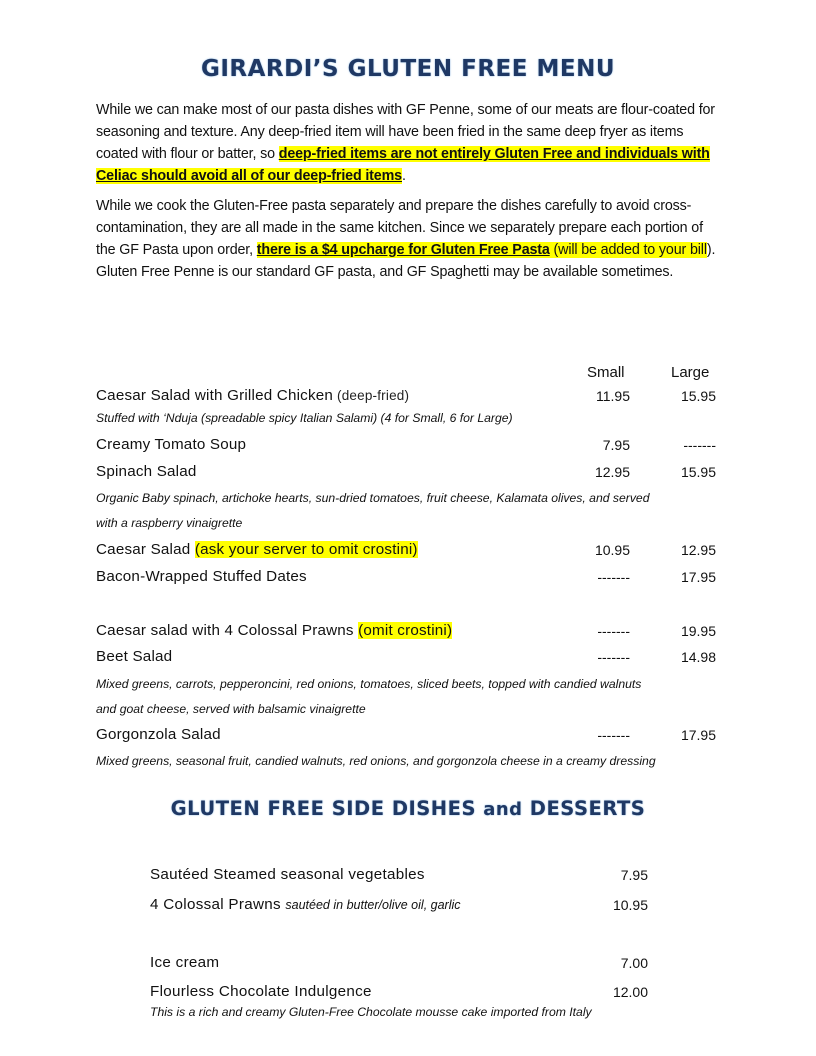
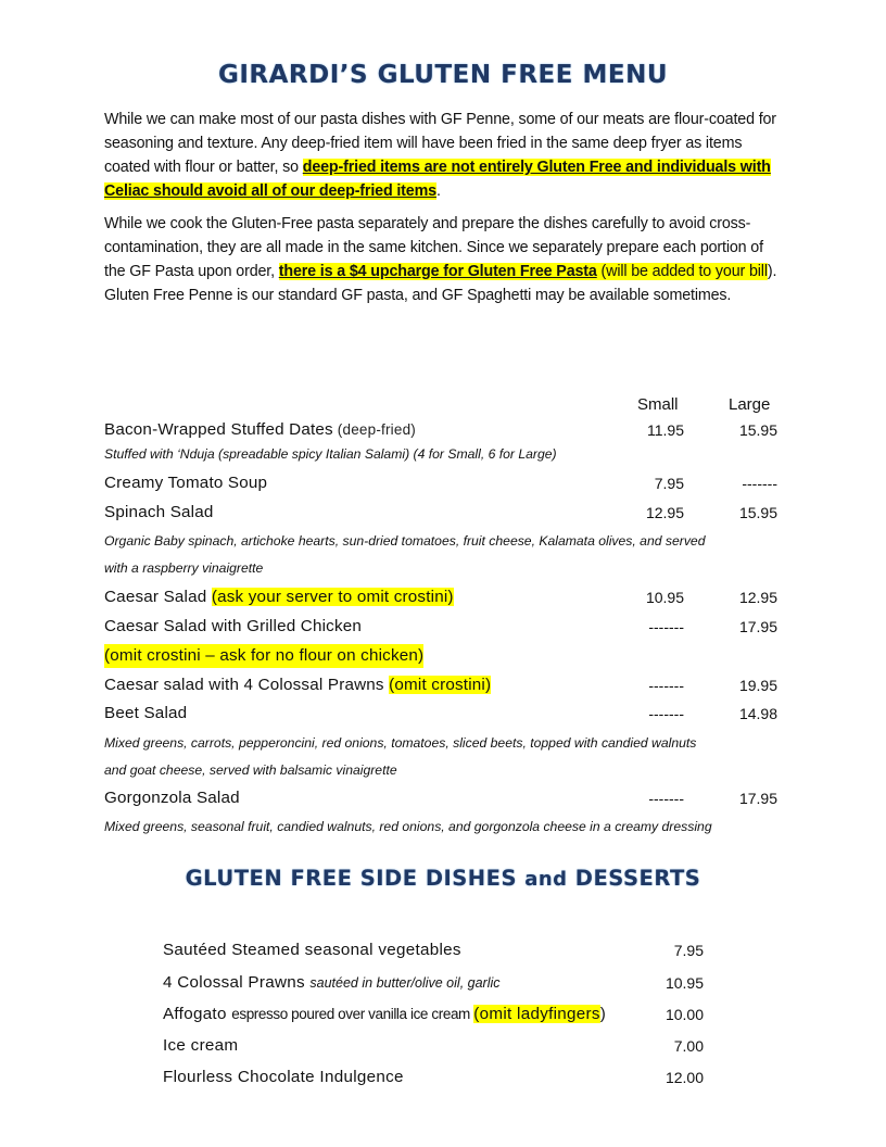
  GIRARDI’S GLUTEN FREE MENU
  While we can make most of our pasta dishes with GF Penne, some of our meats are flour-coated for seasoning and texture. Any deep-fried item will have been fried in the same deep fryer as items coated with flour or batter, so deep-fried items are not entirely Gluten Free and individuals with Celiac should avoid all of our deep-fried items.
  While we cook the Gluten-Free pasta separately and prepare the dishes carefully to avoid cross-contamination, they are all made in the same kitchen. Since we separately prepare each portion of the GF Pasta upon order, there is a $4 upcharge for Gluten Free Pasta (will be added to your bill). Gluten Free Penne is our standard GF pasta, and GF Spaghetti may be available sometimes.
  Small
  Large
- Caesar Salad with Grilled Chicken (deep-fried)
+ Bacon-Wrapped Stuffed Dates (deep-fried)
  11.95
  15.95
  Stuffed with ‘Nduja (spreadable spicy Italian Salami) (4 for Small, 6 for Large)
  Creamy Tomato Soup
  7.95
  -------
  Spinach Salad
  12.95
  15.95
  Organic Baby spinach, artichoke hearts, sun-dried tomatoes, fruit cheese, Kalamata olives, and served
  with a raspberry vinaigrette
  Caesar Salad (ask your server to omit crostini)
  10.95
  12.95
- Bacon-Wrapped Stuffed Dates
+ Caesar Salad with Grilled Chicken
  -------
  17.95
+ (omit crostini – ask for no flour on chicken)
  Caesar salad with 4 Colossal Prawns (omit crostini)
  -------
  19.95
  Beet Salad
  -------
  14.98
  Mixed greens, carrots, pepperoncini, red onions, tomatoes, sliced beets, topped with candied walnuts
  and goat cheese, served with balsamic vinaigrette
  Gorgonzola Salad
  -------
  17.95
  Mixed greens, seasonal fruit, candied walnuts, red onions, and gorgonzola cheese in a creamy dressing
  GLUTEN FREE SIDE DISHES and DESSERTS
  Sautéed Steamed seasonal vegetables
  7.95
  4 Colossal Prawns sautéed in butter/olive oil, garlic
  10.95
+ Affogato espresso poured over vanilla ice cream (omit ladyfingers)
+ 10.00
  Ice cream
  7.00
  Flourless Chocolate Indulgence
  12.00
- This is a rich and creamy Gluten-Free Chocolate mousse cake imported from Italy
